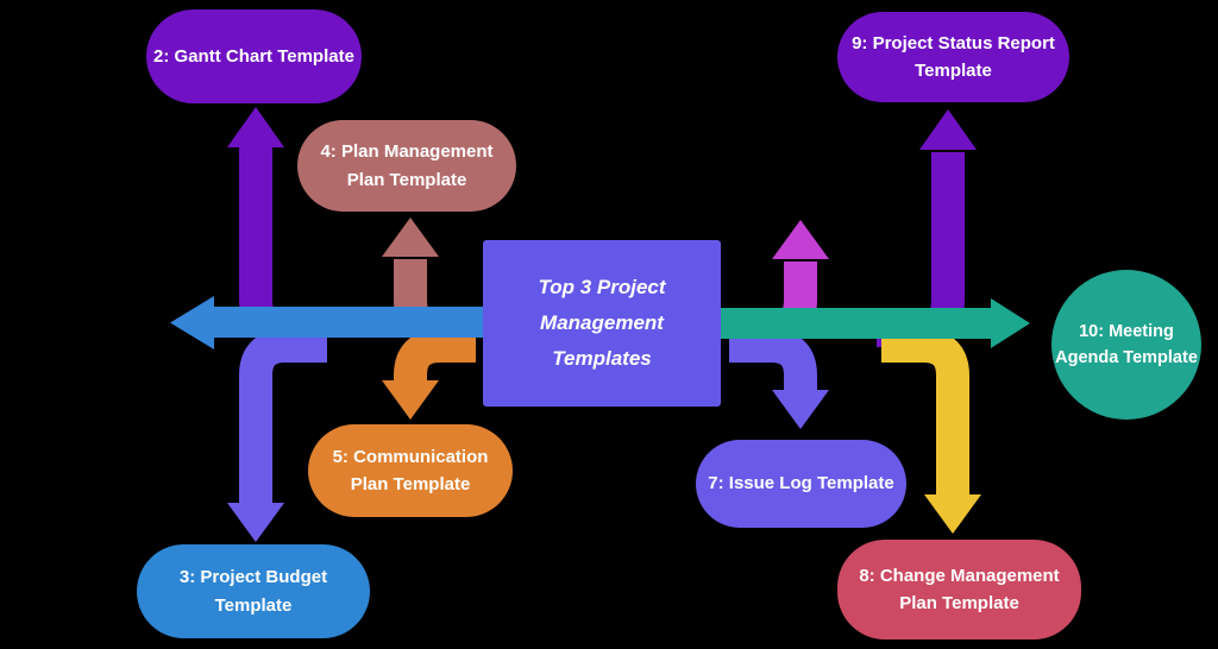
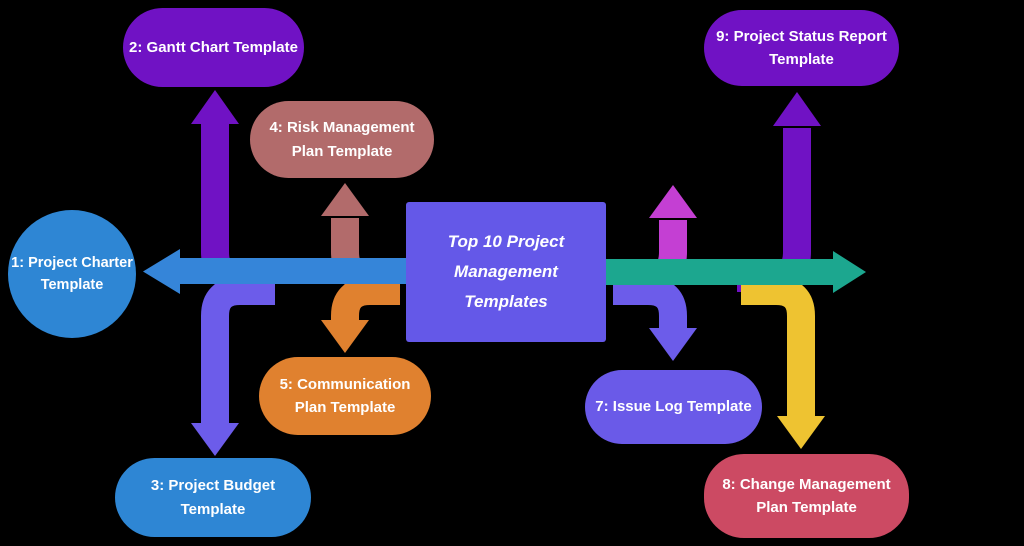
+ 1: Project Charter Template
  2: Gantt Chart Template
  3: Project Budget Template
- 4: Plan Management Plan Template
+ 4: Risk Management Plan Template
  5: Communication Plan Template
  7: Issue Log Template
  8: Change Management Plan Template
  9: Project Status Report Template
- 10: Meeting Agenda Template
- Top 3 Project Management Templates
+ Top 10 Project Management Templates
